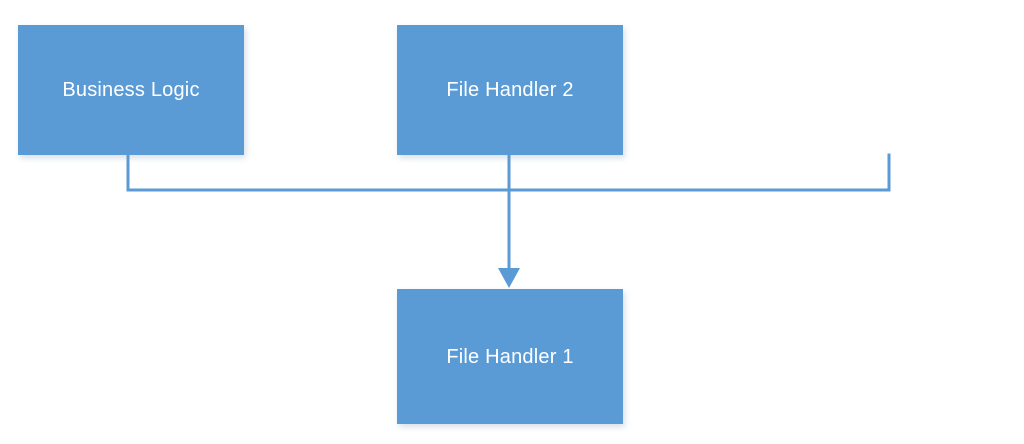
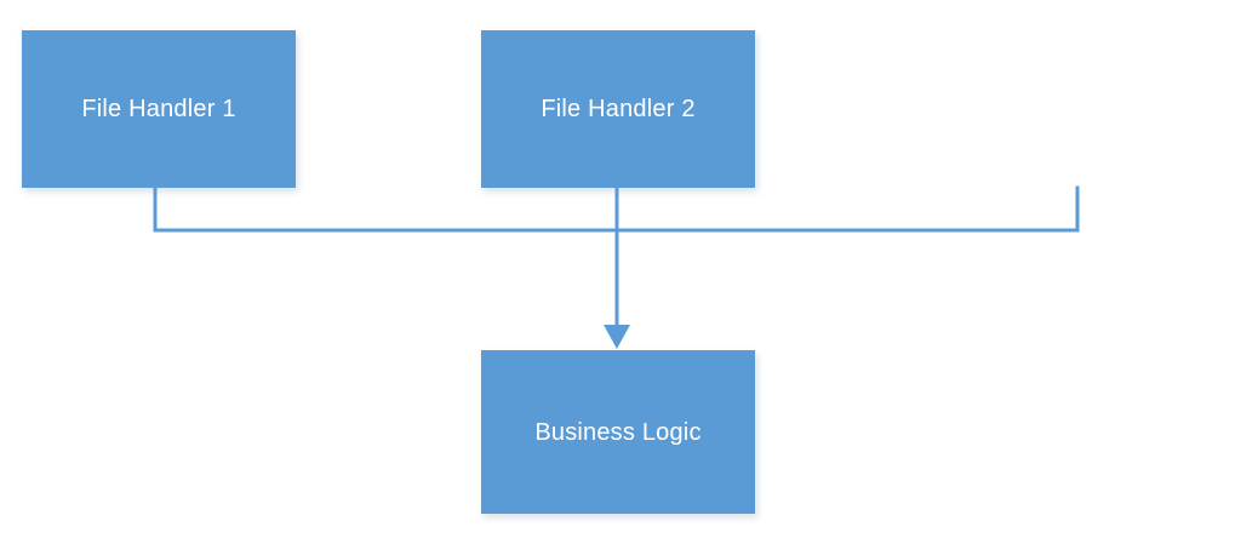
- Business Logic
+ File Handler 1
  File Handler 2
- File Handler 1
+ Business Logic
